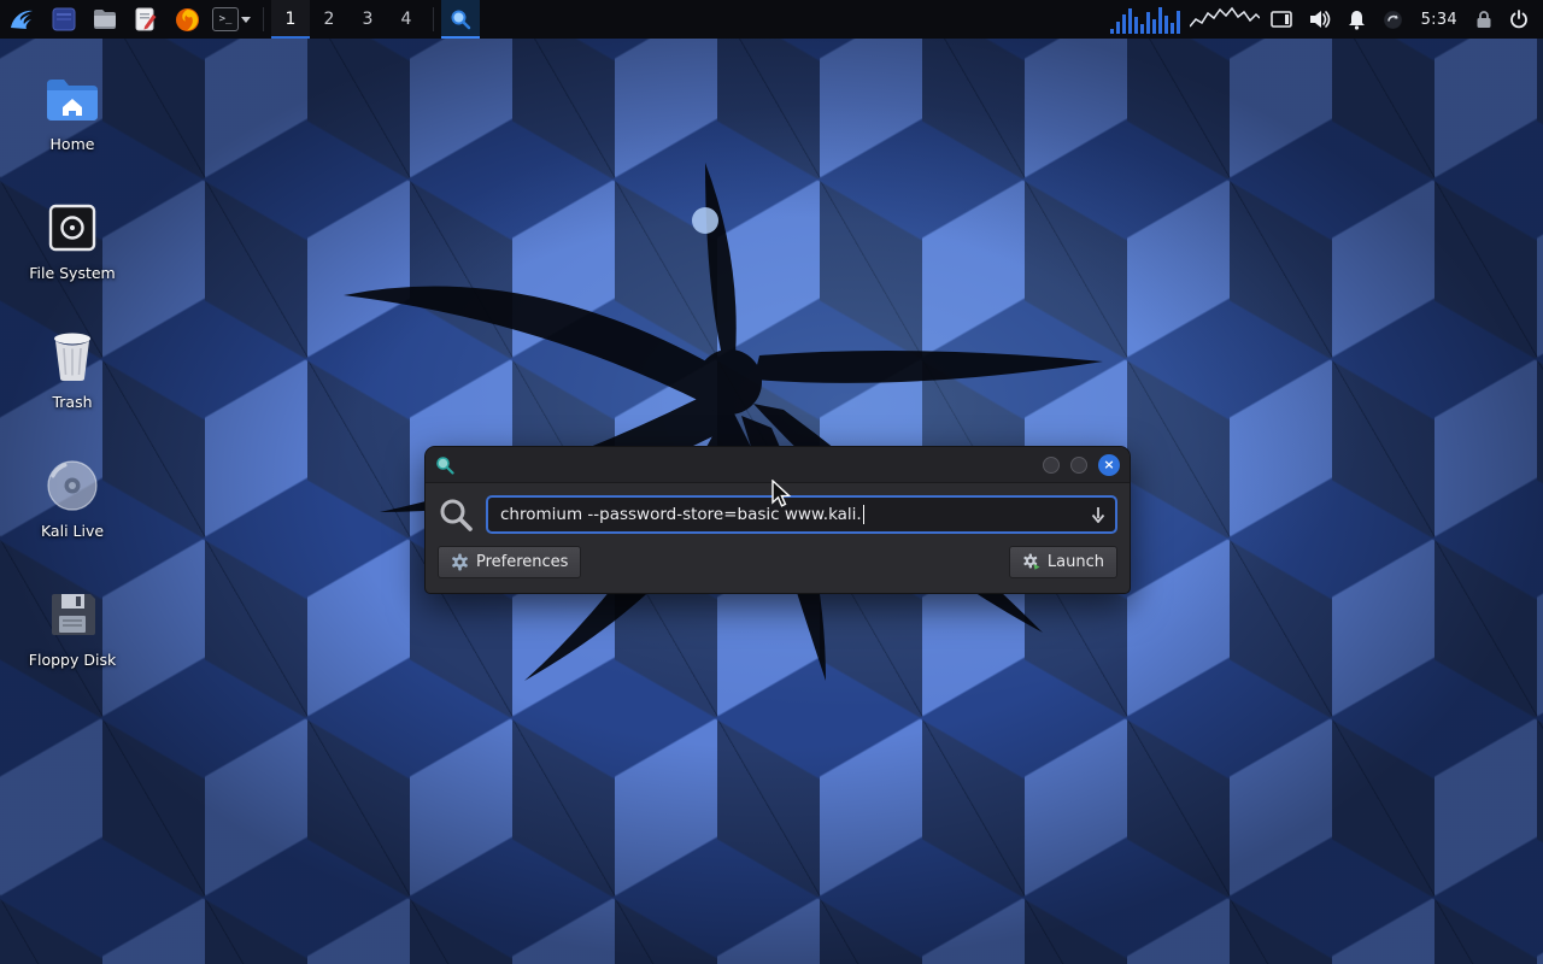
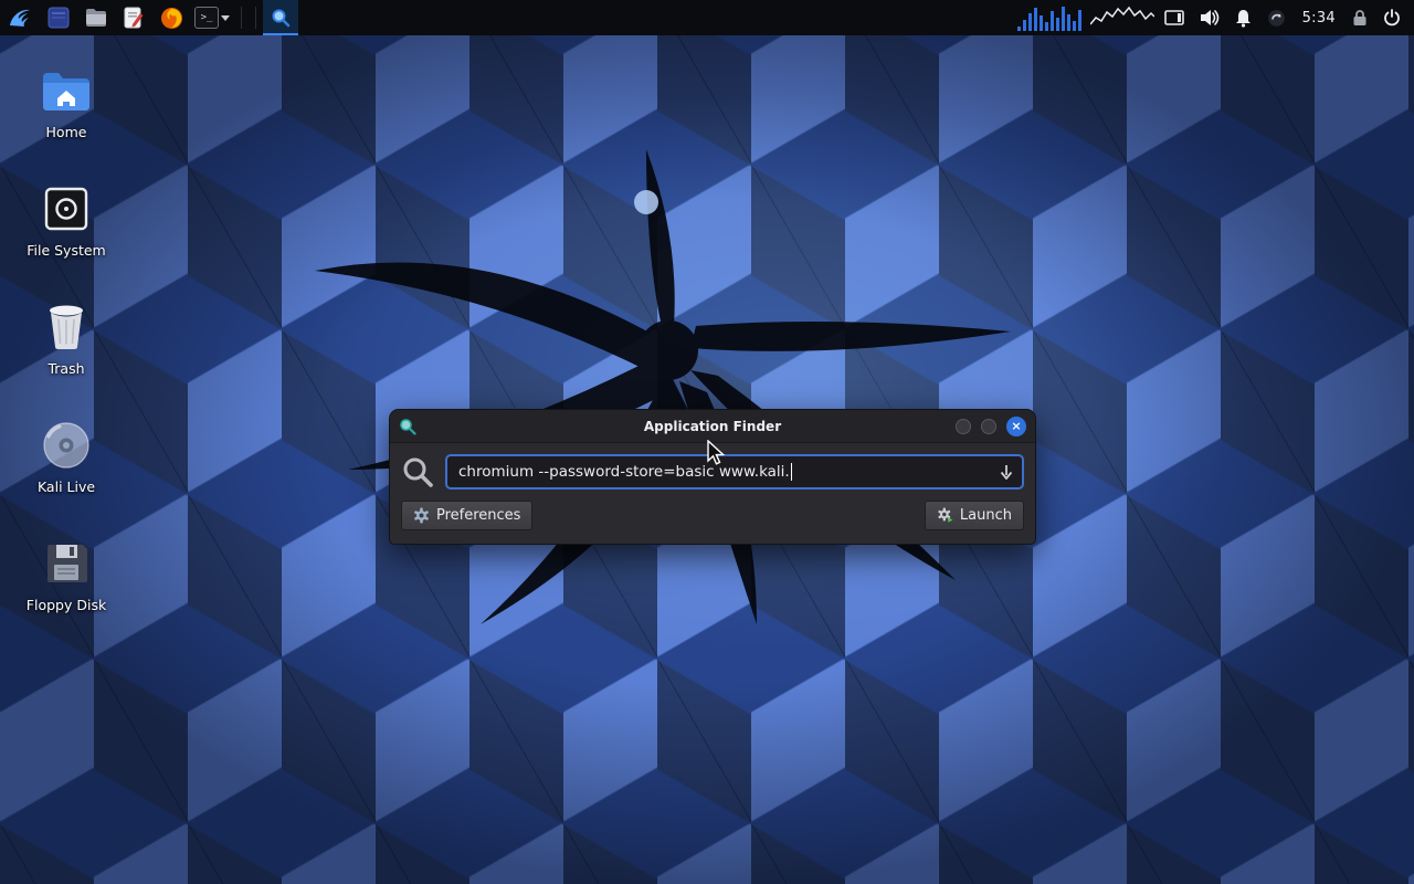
  >_
- 1
- 2
- 3
- 4
  5:34
  Home
  File System
  Trash
  Kali Live
  Floppy Disk
+ Application Finder
  ×
  chromium --password-store=basic www.kali.
  Preferences
  Launch
